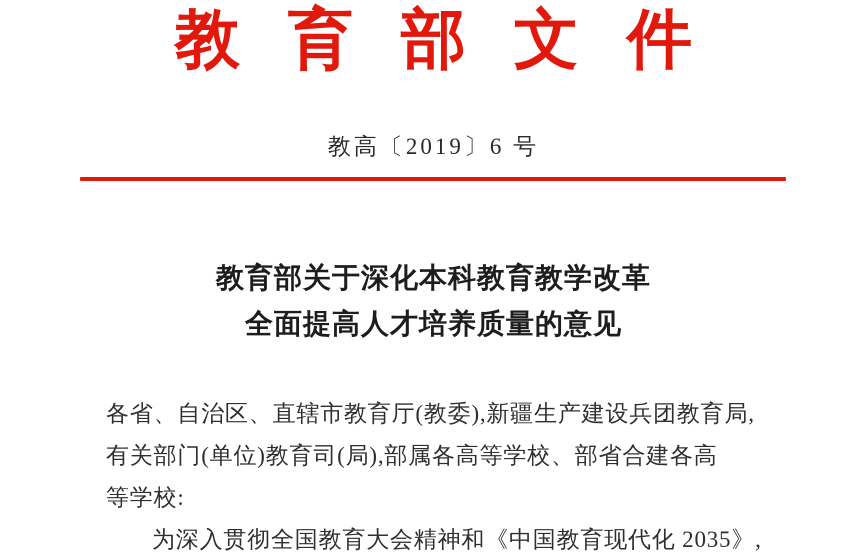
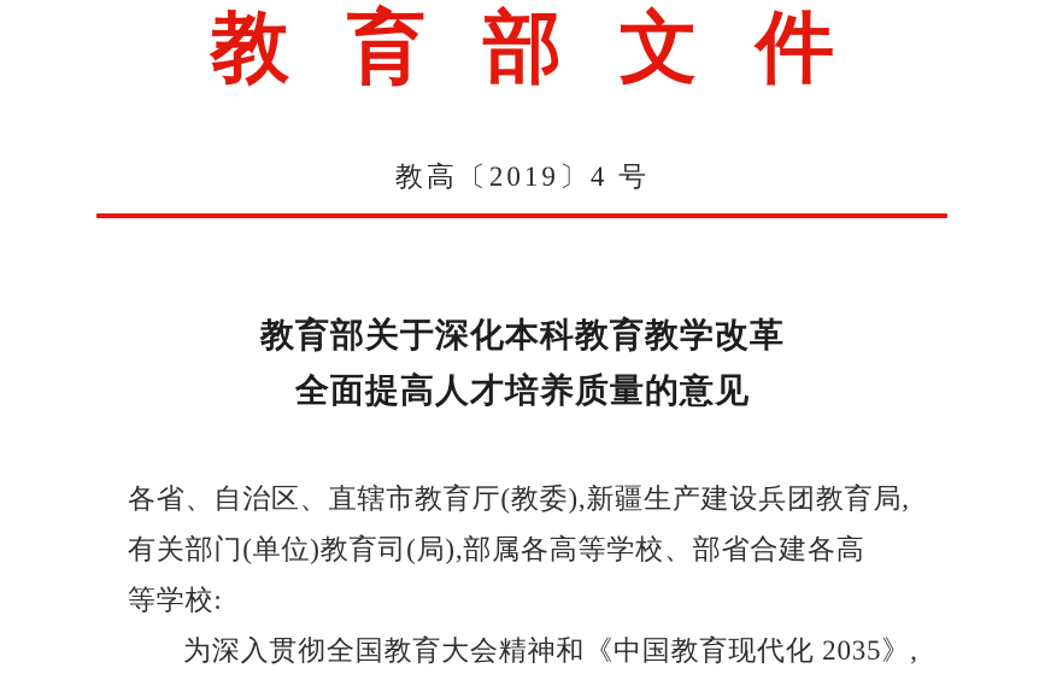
  教育部文件
- 教高〔2019〕6 号
+ 教高〔2019〕4 号
  教育部关于深化本科教育教学改革
  全面提高人才培养质量的意见
  各省、自治区、直辖市教育厅(教委),新疆生产建设兵团教育局,
  有关部门(单位)教育司(局),部属各高等学校、部省合建各高
  等学校:
  为深入贯彻全国教育大会精神和《中国教育现代化 2035》,
